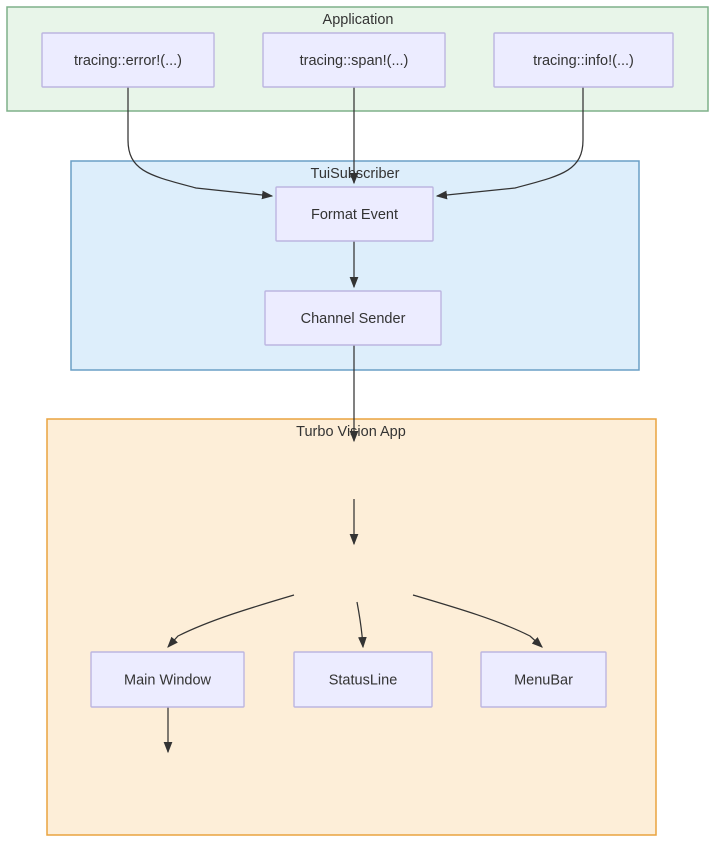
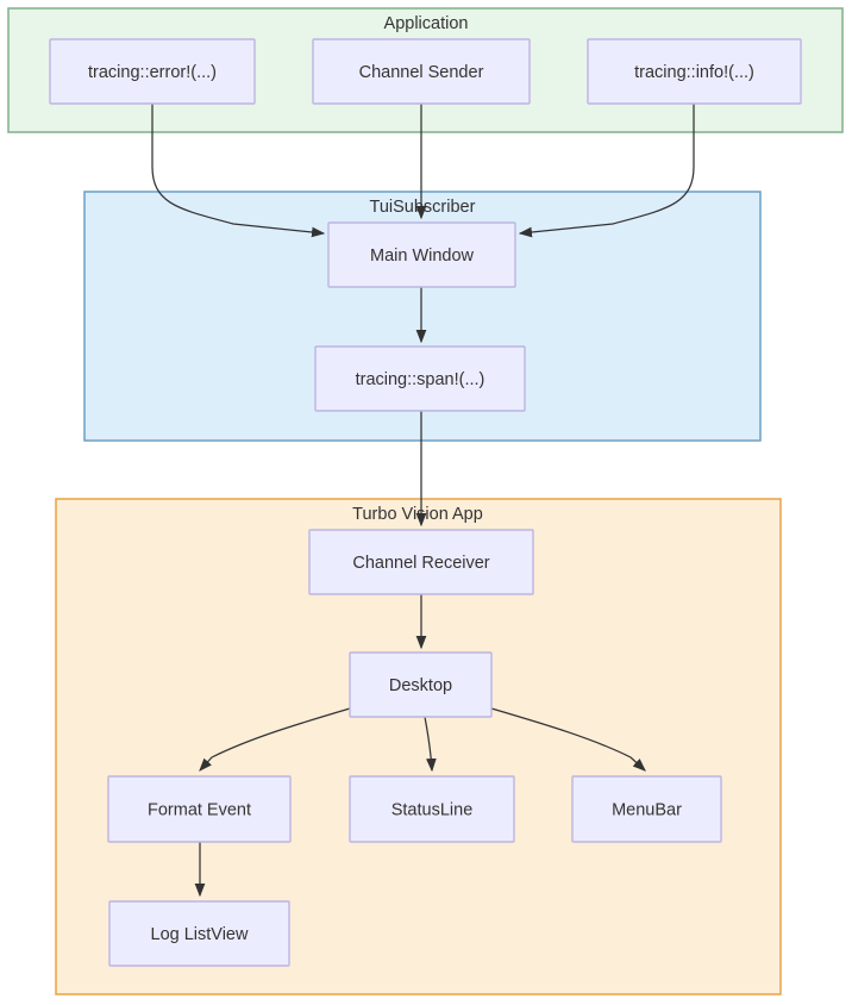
  tracing::error!(...)
- tracing::span!(...)
+ Channel Sender
  tracing::info!(...)
- Format Event
+ Main Window
- Channel Sender
+ tracing::span!(...)
+ Channel Receiver
+ Desktop
- Main Window
+ Format Event
  StatusLine
  MenuBar
+ Log ListView
  Application
  TuiSubscriber
  Turbo Vision App
